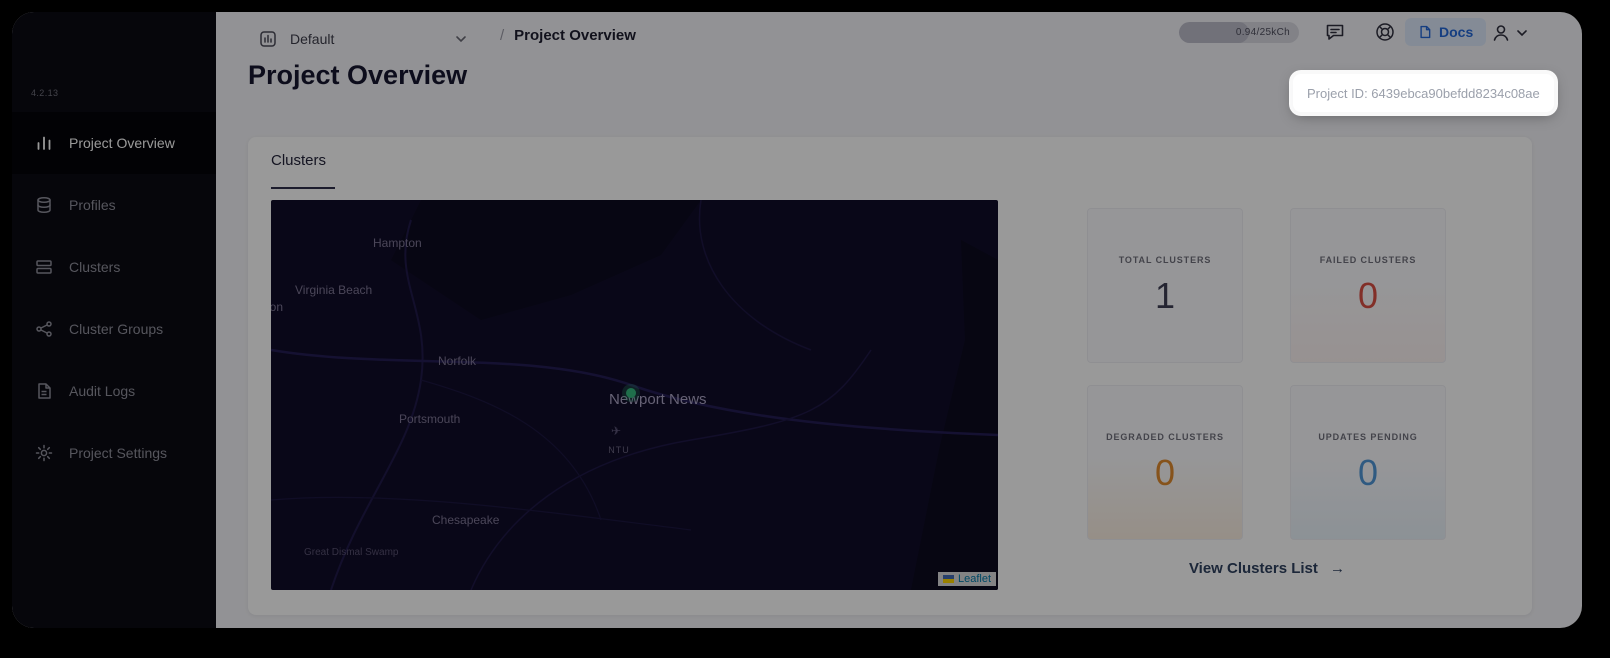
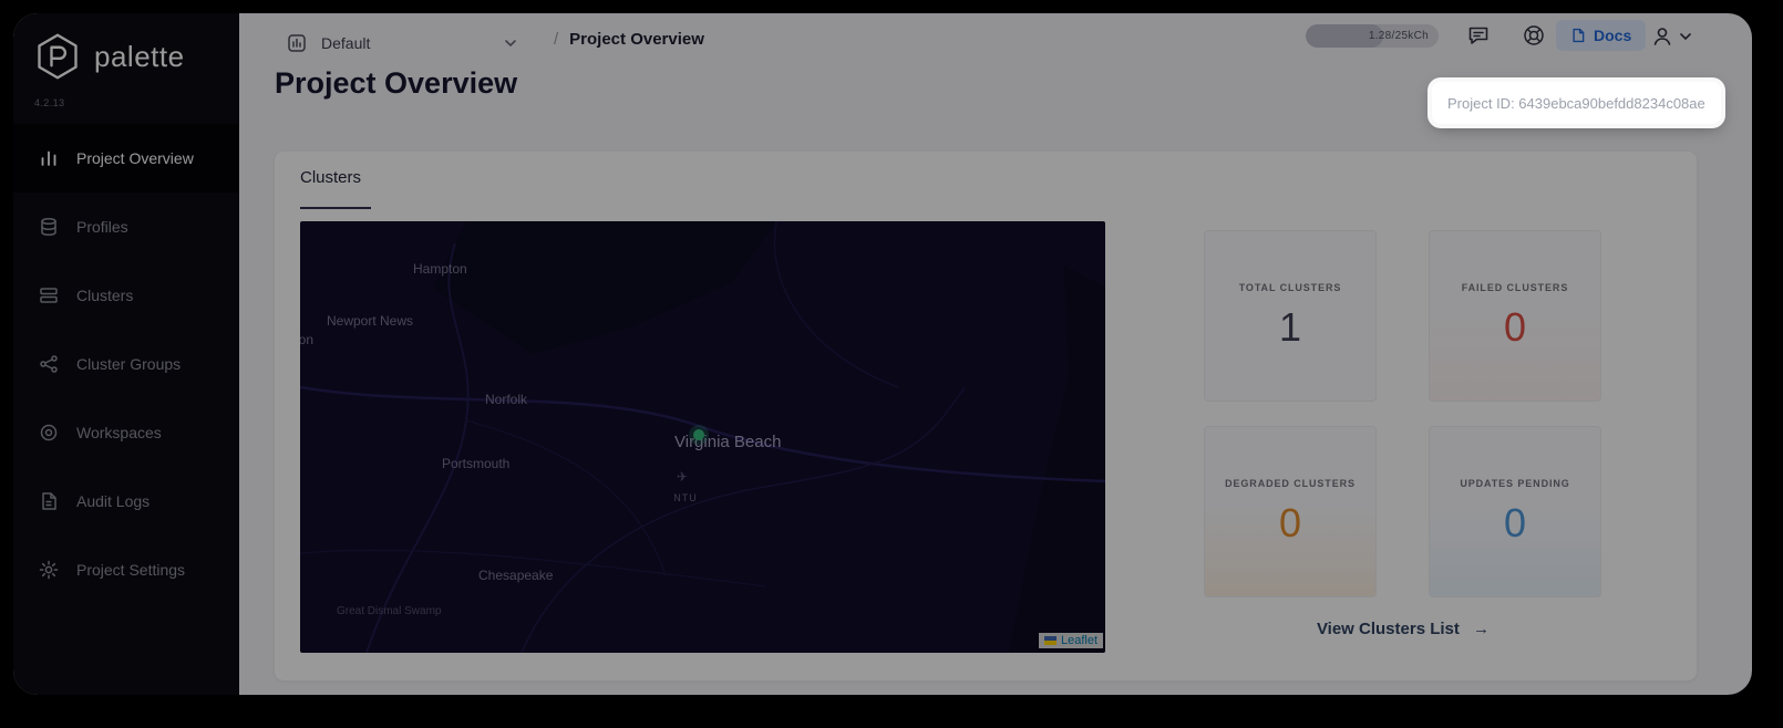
+ palette
  4.2.13
  Project Overview
  Profiles
  Clusters
  Cluster Groups
+ Workspaces
  Audit Logs
  Project Settings
  Default
  /
  Project Overview
- 0.94/25kCh
+ 1.28/25kCh
  Docs
  Project Overview
  Clusters
  Hampton
- Virginia Beach
+ Newport News
  Norfolk
- Newport News
+ Virginia Beach
  Portsmouth
  Chesapeake
  Great Dismal Swamp
  ✈
  NTU
  Leaflet
  TOTAL CLUSTERS
  1
  FAILED CLUSTERS
  0
  DEGRADED CLUSTERS
  0
  UPDATES PENDING
  0
  View Clusters List →
  Project ID: 6439ebca90befdd8234c08ae
